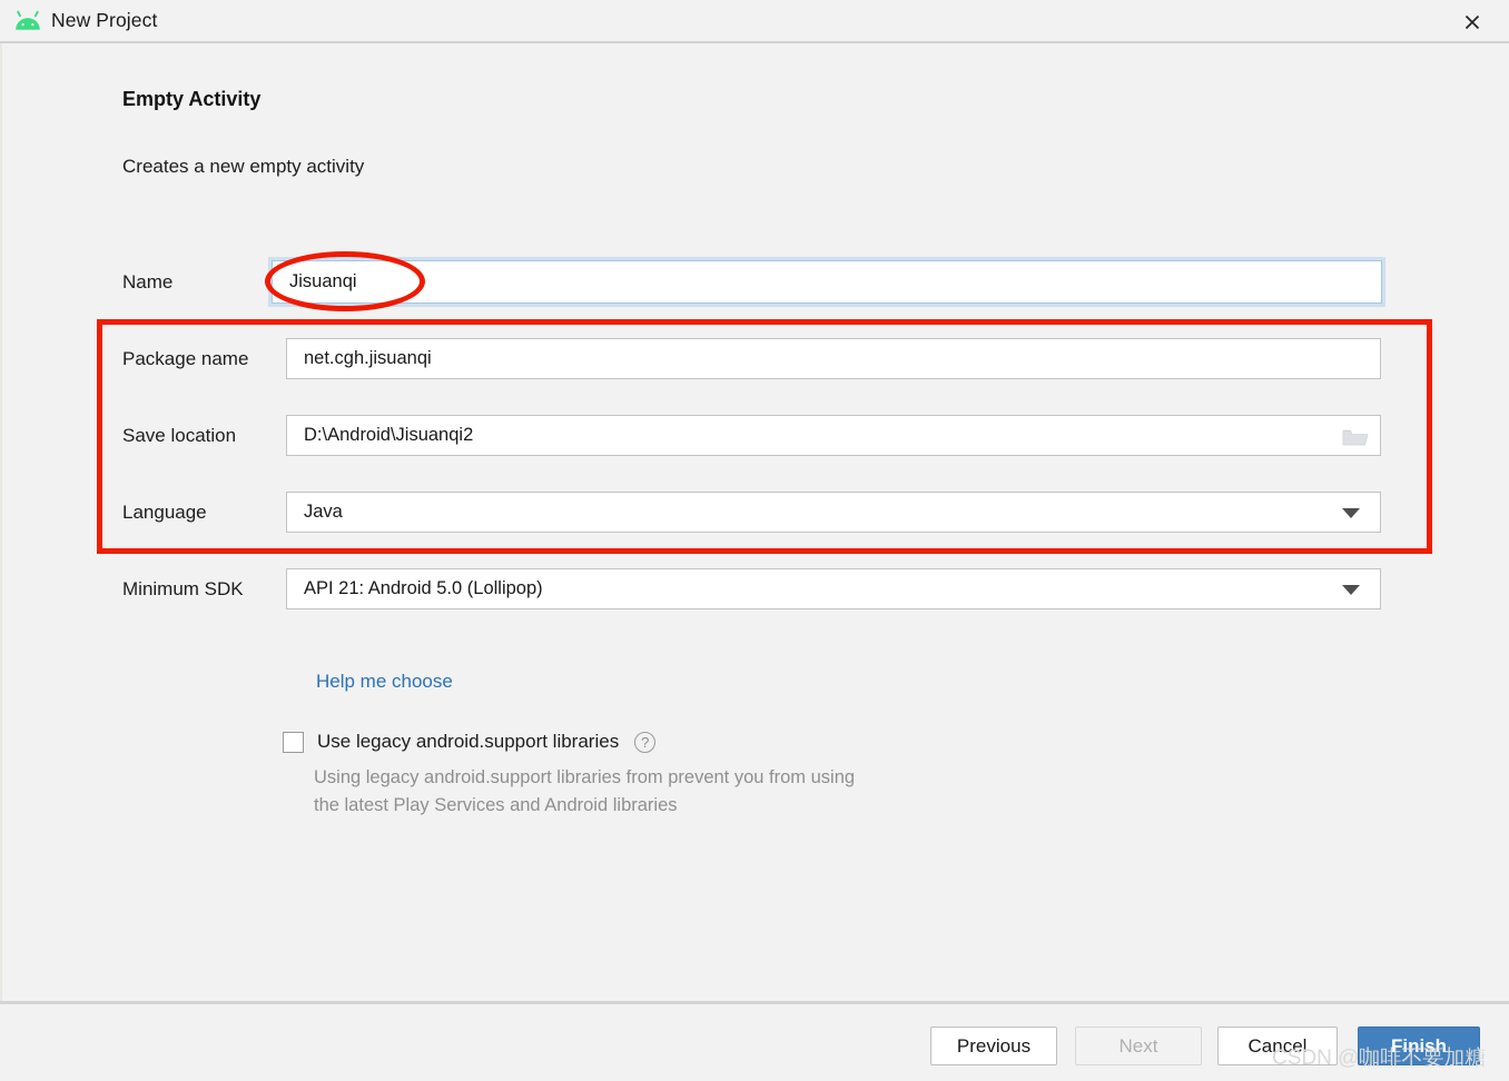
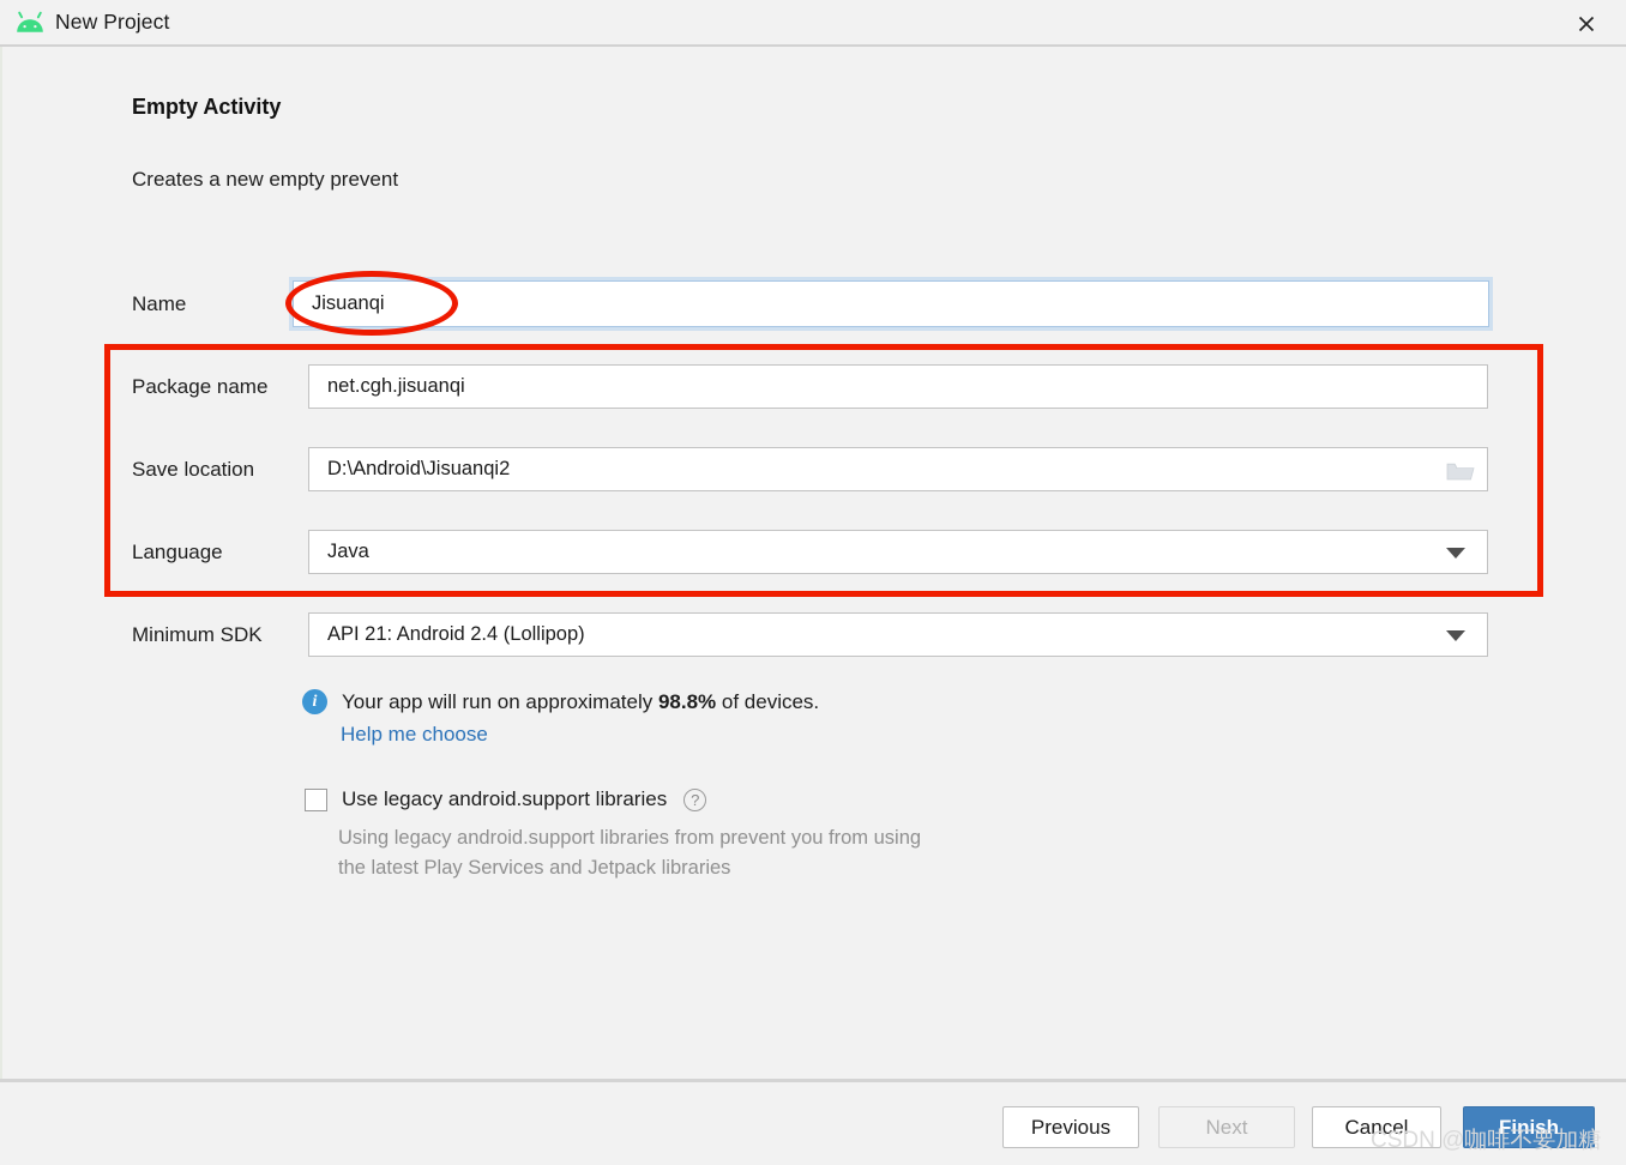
  New Project
  Empty Activity
- Creates a new empty activity
+ Creates a new empty prevent
  Name
  Jisuanqi
  Package name
  net.cgh.jisuanqi
  Save location
  D:\Android\Jisuanqi2
  Language
  Java
  Minimum SDK
- API 21: Android 5.0 (Lollipop)
+ API 21: Android 2.4 (Lollipop)
+ i
+ Your app will run on approximately 98.8% of devices.
  Help me choose
  Use legacy android.support libraries
  ?
  Using legacy android.support libraries from prevent you from using
- the latest Play Services and Android libraries
+ the latest Play Services and Jetpack libraries
  Previous
  Next
  Cancel
  Finish
  CSDN @咖啡不要加糖
